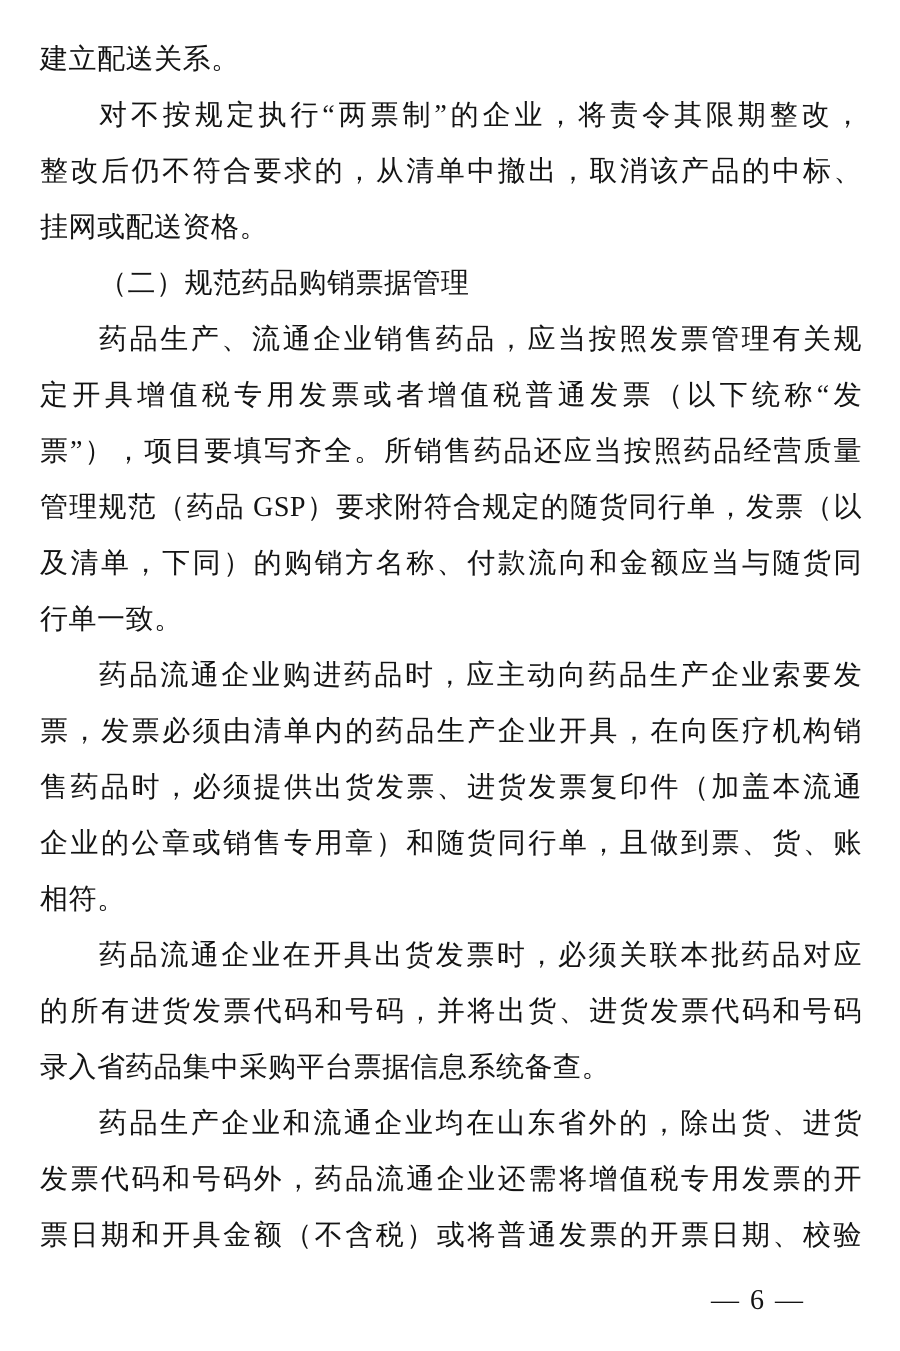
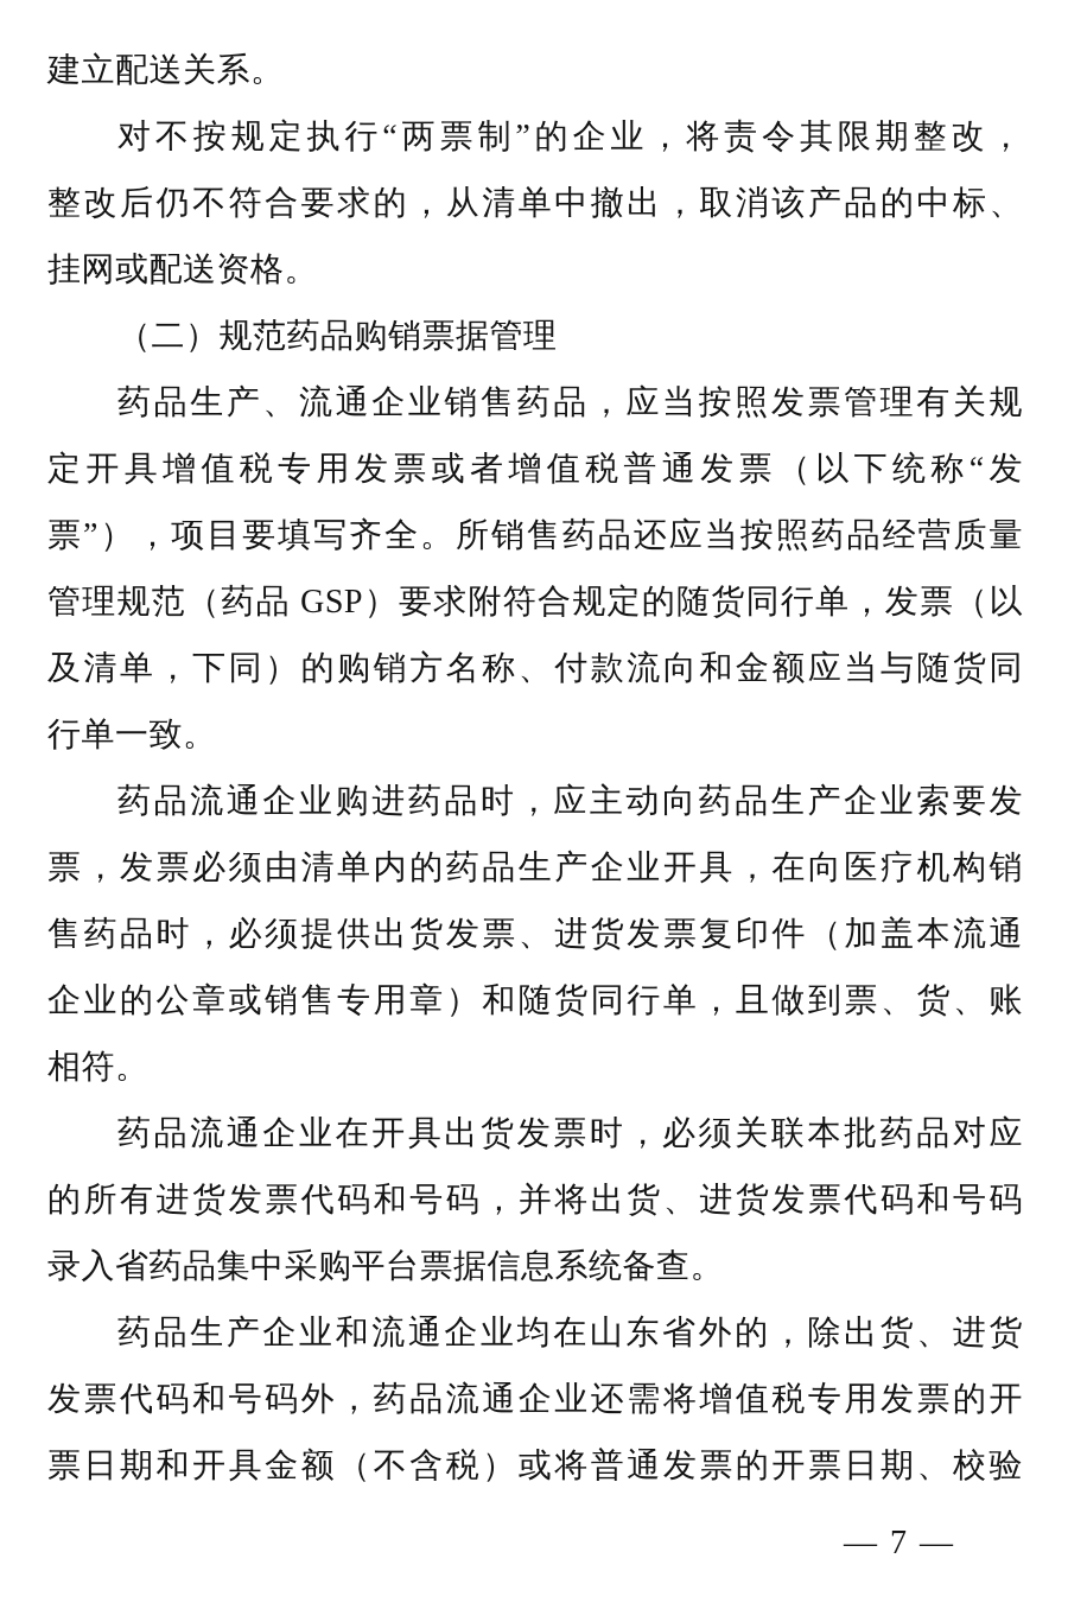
  建立配送关系。
  对不按规定执行“两票制”的企业，将责令其限期整改，
  整改后仍不符合要求的，从清单中撤出，取消该产品的中标、
  挂网或配送资格。
  （二）规范药品购销票据管理
  药品生产、流通企业销售药品，应当按照发票管理有关规
  定开具增值税专用发票或者增值税普通发票（以下统称“发
  票”），项目要填写齐全。所销售药品还应当按照药品经营质量
  管理规范（药品 GSP）要求附符合规定的随货同行单，发票（以
  及清单，下同）的购销方名称、付款流向和金额应当与随货同
  行单一致。
  药品流通企业购进药品时，应主动向药品生产企业索要发
  票，发票必须由清单内的药品生产企业开具，在向医疗机构销
  售药品时，必须提供出货发票、进货发票复印件（加盖本流通
  企业的公章或销售专用章）和随货同行单，且做到票、货、账
  相符。
  药品流通企业在开具出货发票时，必须关联本批药品对应
  的所有进货发票代码和号码，并将出货、进货发票代码和号码
  录入省药品集中采购平台票据信息系统备查。
  药品生产企业和流通企业均在山东省外的，除出货、进货
  发票代码和号码外，药品流通企业还需将增值税专用发票的开
  票日期和开具金额（不含税）或将普通发票的开票日期、校验
- — 6 —
+ — 7 —
